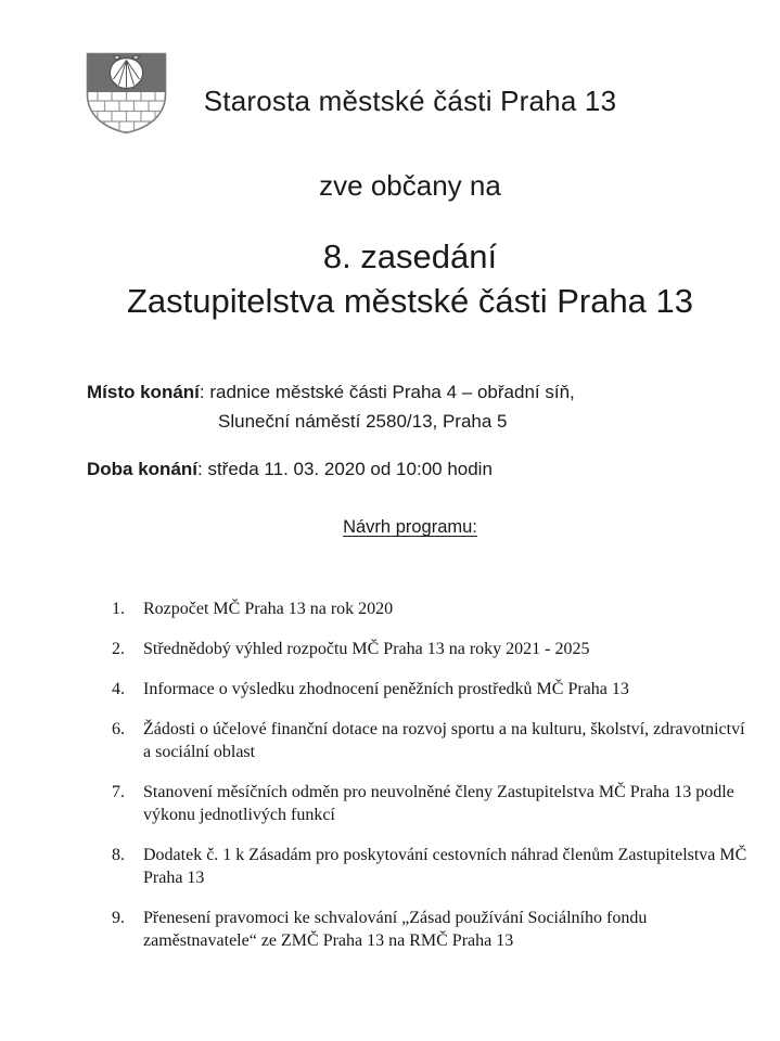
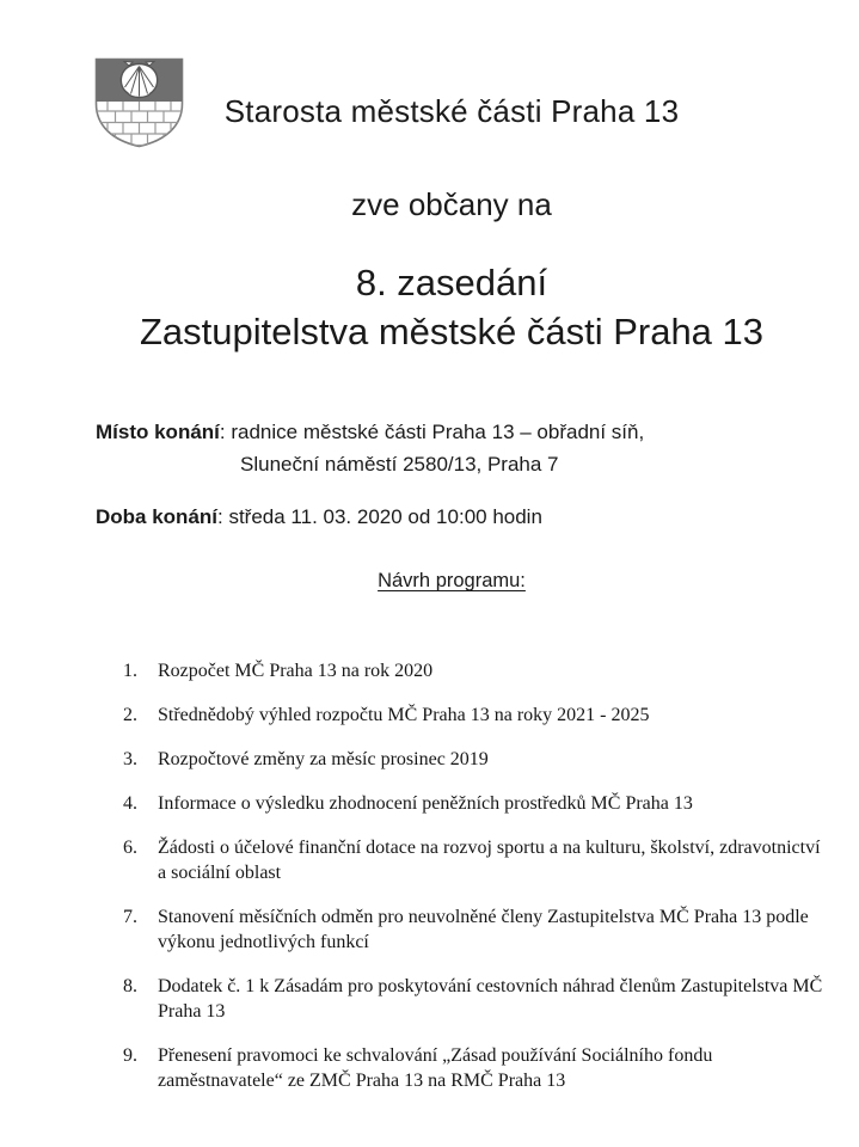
  Starosta městské části Praha 13
  zve občany na
  8. zasedání
  Zastupitelstva městské části Praha 13
- Místo konání: radnice městské části Praha 4 – obřadní síň,
+ Místo konání: radnice městské části Praha 13 – obřadní síň,
- Sluneční náměstí 2580/13, Praha 5
+ Sluneční náměstí 2580/13, Praha 7
  Doba konání: středa 11. 03. 2020 od 10:00 hodin
  Návrh programu:
  1.
  Rozpočet MČ Praha 13 na rok 2020
  2.
  Střednědobý výhled rozpočtu MČ Praha 13 na roky 2021 - 2025
+ 3.
+ Rozpočtové změny za měsíc prosinec 2019
  4.
  Informace o výsledku zhodnocení peněžních prostředků MČ Praha 13
  6.
  Žádosti o účelové finanční dotace na rozvoj sportu a na kulturu, školství, zdravotnictví a sociální oblast
  7.
  Stanovení měsíčních odměn pro neuvolněné členy Zastupitelstva MČ Praha 13 podle výkonu jednotlivých funkcí
  8.
  Dodatek č. 1 k Zásadám pro poskytování cestovních náhrad členům Zastupitelstva MČ Praha 13
  9.
  Přenesení pravomoci ke schvalování „Zásad používání Sociálního fondu zaměstnavatele“ ze ZMČ Praha 13 na RMČ Praha 13
